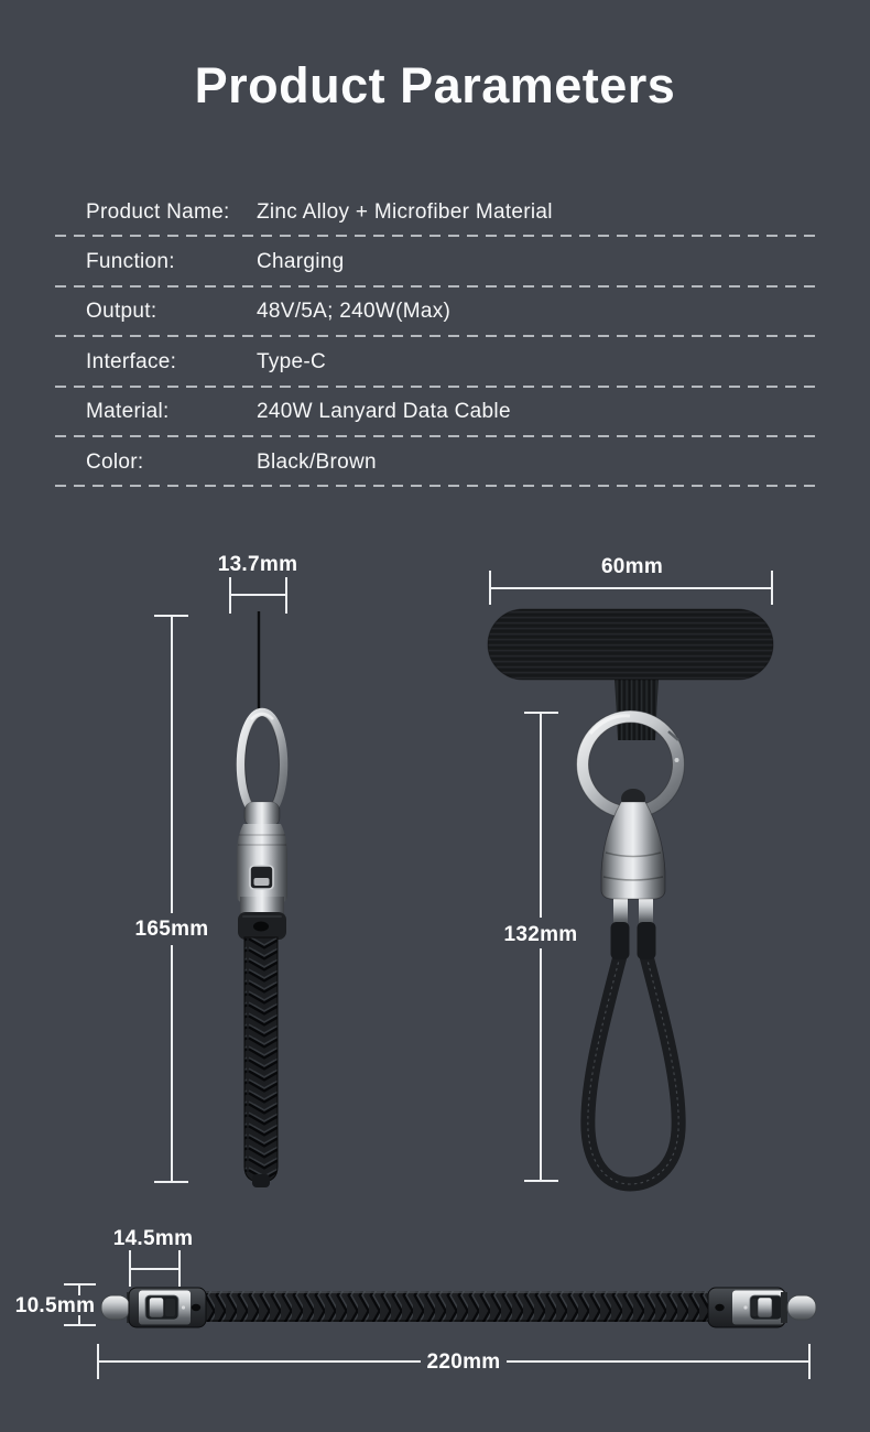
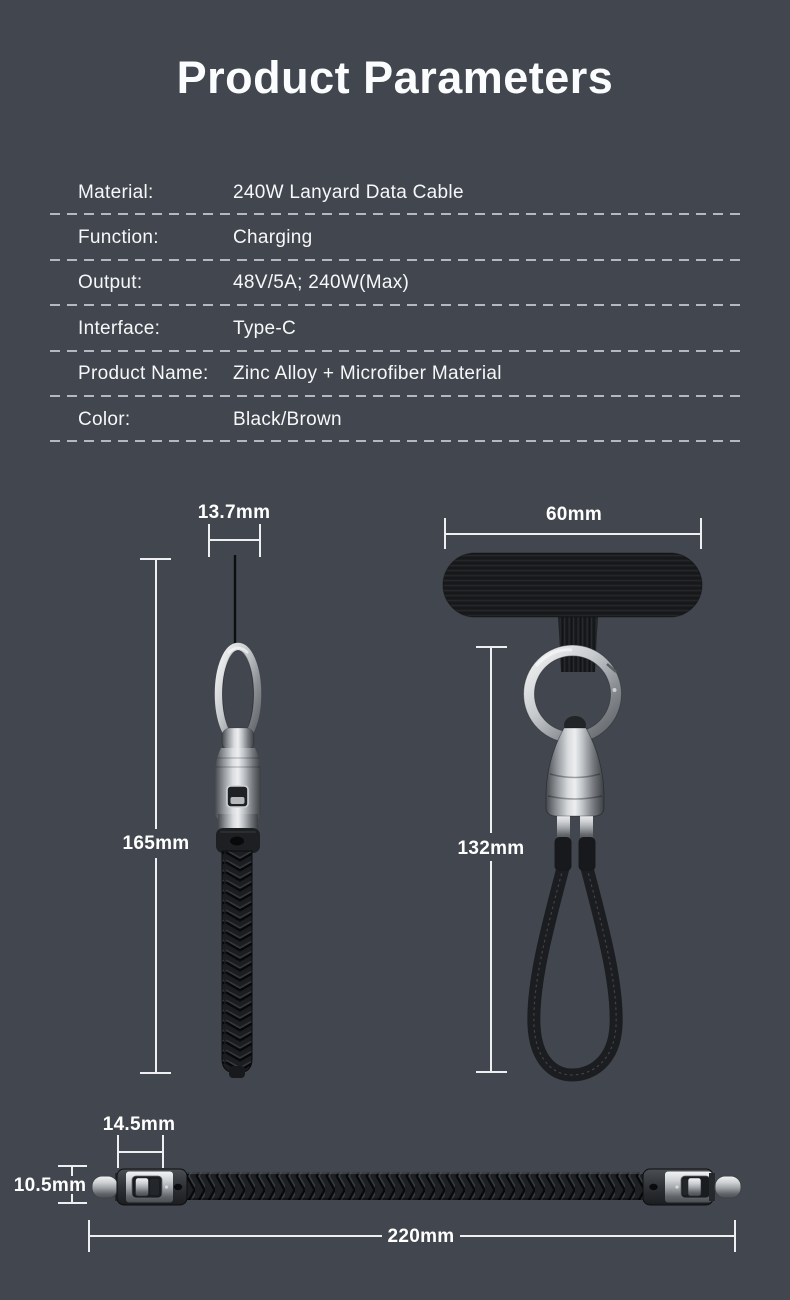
  Product Parameters
- Product Name:
+ Material:
- Zinc Alloy + Microfiber Material
+ 240W Lanyard Data Cable
  Function:
  Charging
  Output:
  48V/5A; 240W(Max)
  Interface:
  Type-C
- Material:
+ Product Name:
- 240W Lanyard Data Cable
+ Zinc Alloy + Microfiber Material
  Color:
  Black/Brown
  13.7mm
  165mm
  60mm
  132mm
  14.5mm
  10.5mm
  220mm
